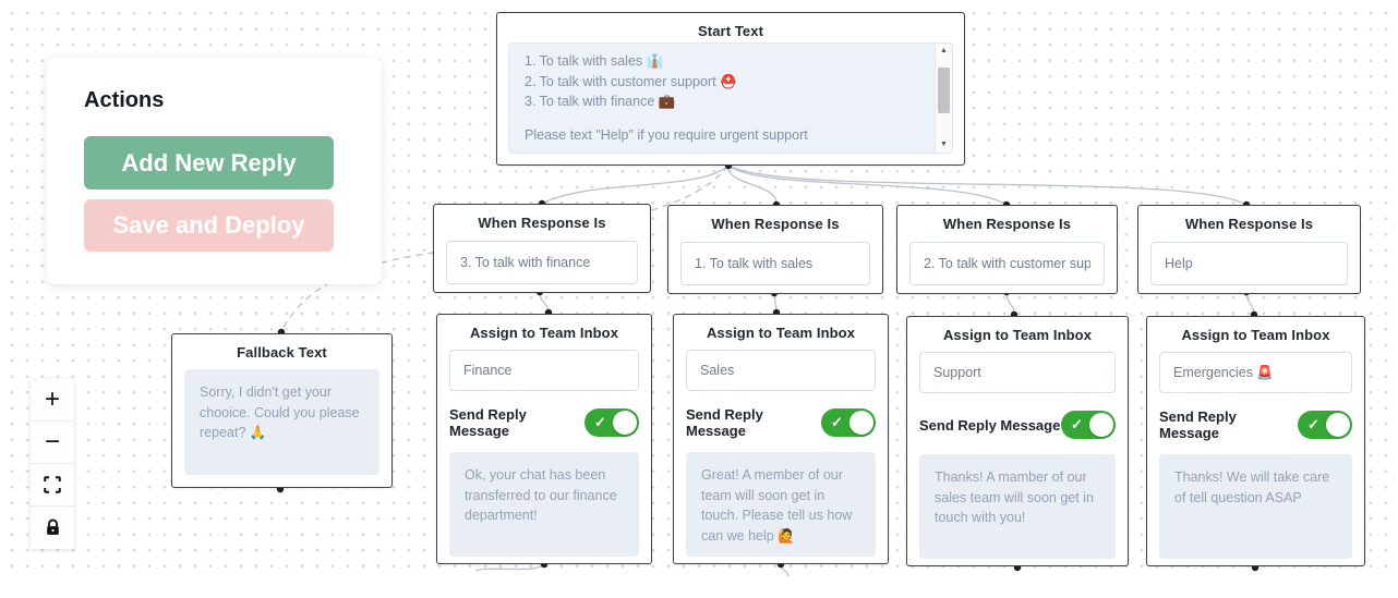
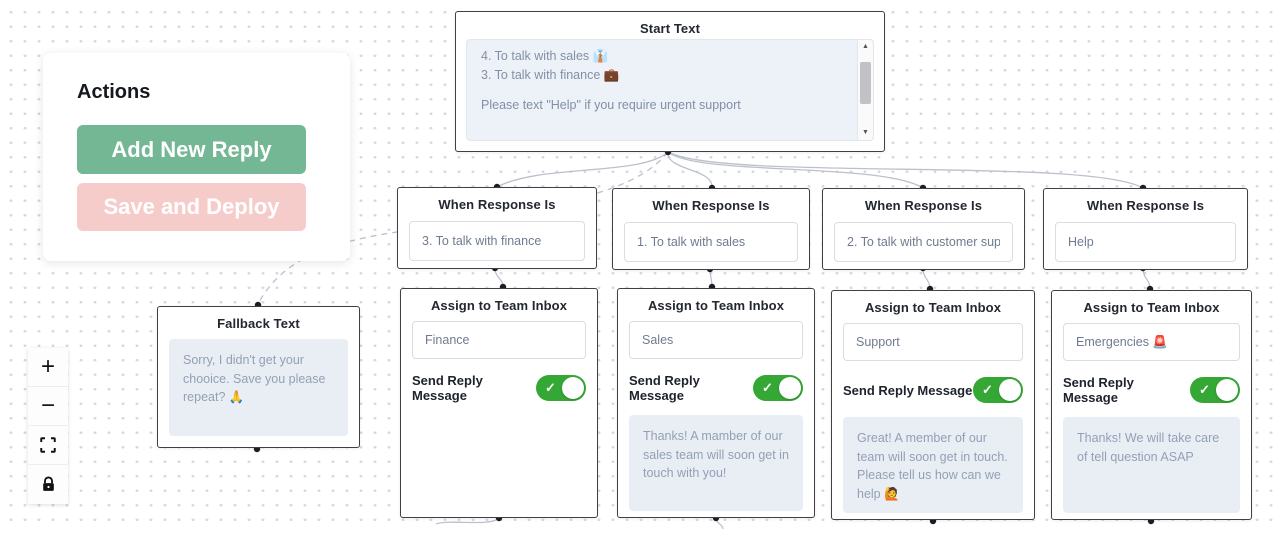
  Start Text
- 1. To talk with sales 👔
+ 4. To talk with sales 👔
- 2. To talk with customer support ⛑️
  3. To talk with finance 💼
  Please text "Help" if you require urgent support
  Actions
  Add New Reply
  Save and Deploy
  When Response Is
  3. To talk with finance
  When Response Is
  1. To talk with sales
  When Response Is
  2. To talk with customer sup
  When Response Is
  Help
  Assign to Team Inbox
  Finance
  Send Reply Message
  ✓
- Ok, your chat has been transferred to our finance department!
  Assign to Team Inbox
  Sales
  Send Reply Message
  ✓
- Great! A member of our team will soon get in touch. Please tell us how can we help 🙋
+ Thanks! A mamber of our sales team will soon get in touch with you!
  Assign to Team Inbox
  Support
  Send Reply Message
  ✓
- Thanks! A mamber of our sales team will soon get in touch with you!
+ Great! A member of our team will soon get in touch. Please tell us how can we help 🙋
  Assign to Team Inbox
  Emergencies 🚨
  Send Reply Message
  ✓
  Thanks! We will take care of tell question ASAP
  Fallback Text
- Sorry, I didn't get your chooice. Could you please repeat? 🙏
+ Sorry, I didn't get your chooice. Save you please repeat? 🙏
  +
  −
